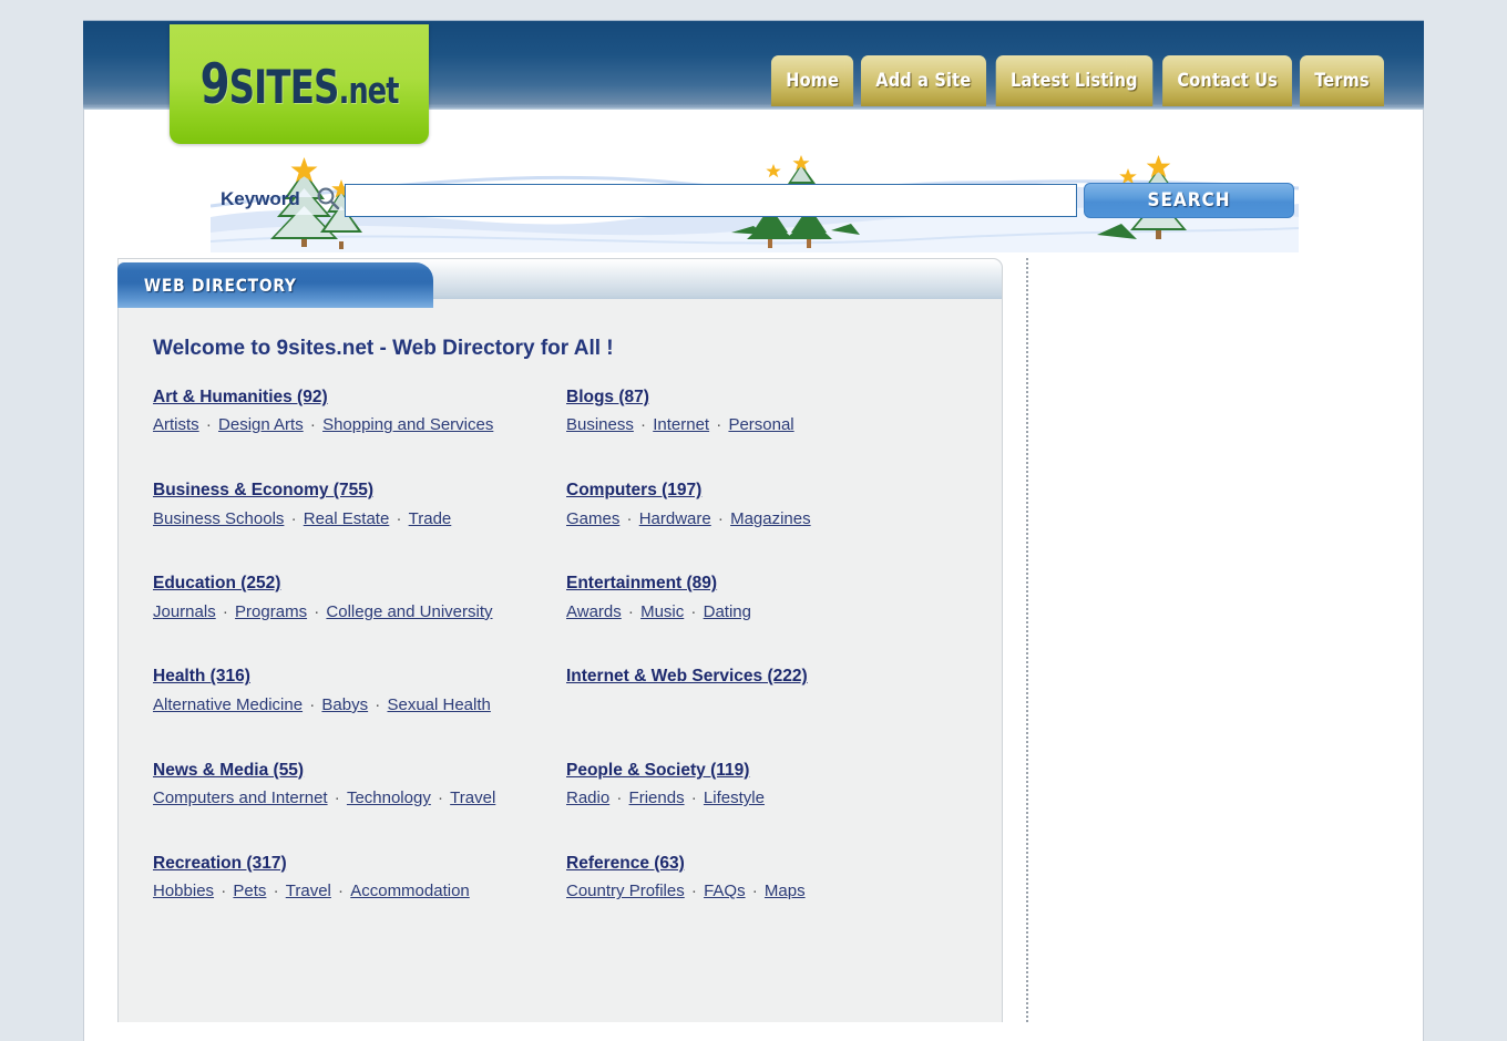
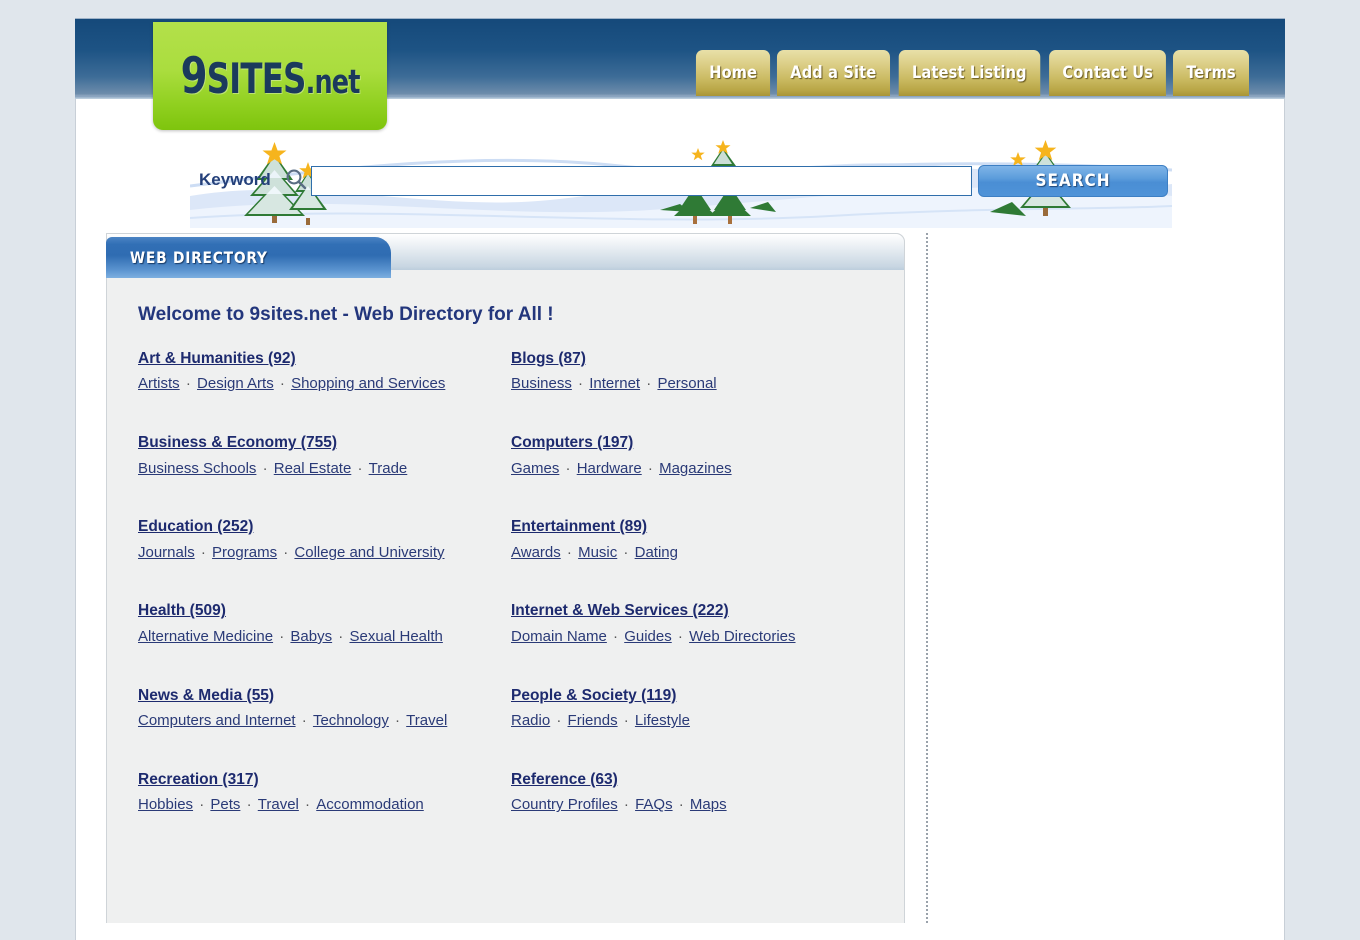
  9SITES.net
  Home
  Add a Site
  Latest Listing
  Contact Us
  Terms
  Keyword
  SEARCH
  WEB DIRECTORY
  Welcome to 9sites.net - Web Directory for All !
  Art & Humanities (92)
  Artists · Design Arts · Shopping and Services
  Blogs (87)
  Business · Internet · Personal
  Business & Economy (755)
  Business Schools · Real Estate · Trade
  Computers (197)
  Games · Hardware · Magazines
  Education (252)
  Journals · Programs · College and University
  Entertainment (89)
  Awards · Music · Dating
- Health (316)
+ Health (509)
  Alternative Medicine · Babys · Sexual Health
  Internet & Web Services (222)
+ Domain Name · Guides · Web Directories
  News & Media (55)
  Computers and Internet · Technology · Travel
  People & Society (119)
  Radio · Friends · Lifestyle
  Recreation (317)
  Hobbies · Pets · Travel · Accommodation
  Reference (63)
  Country Profiles · FAQs · Maps
